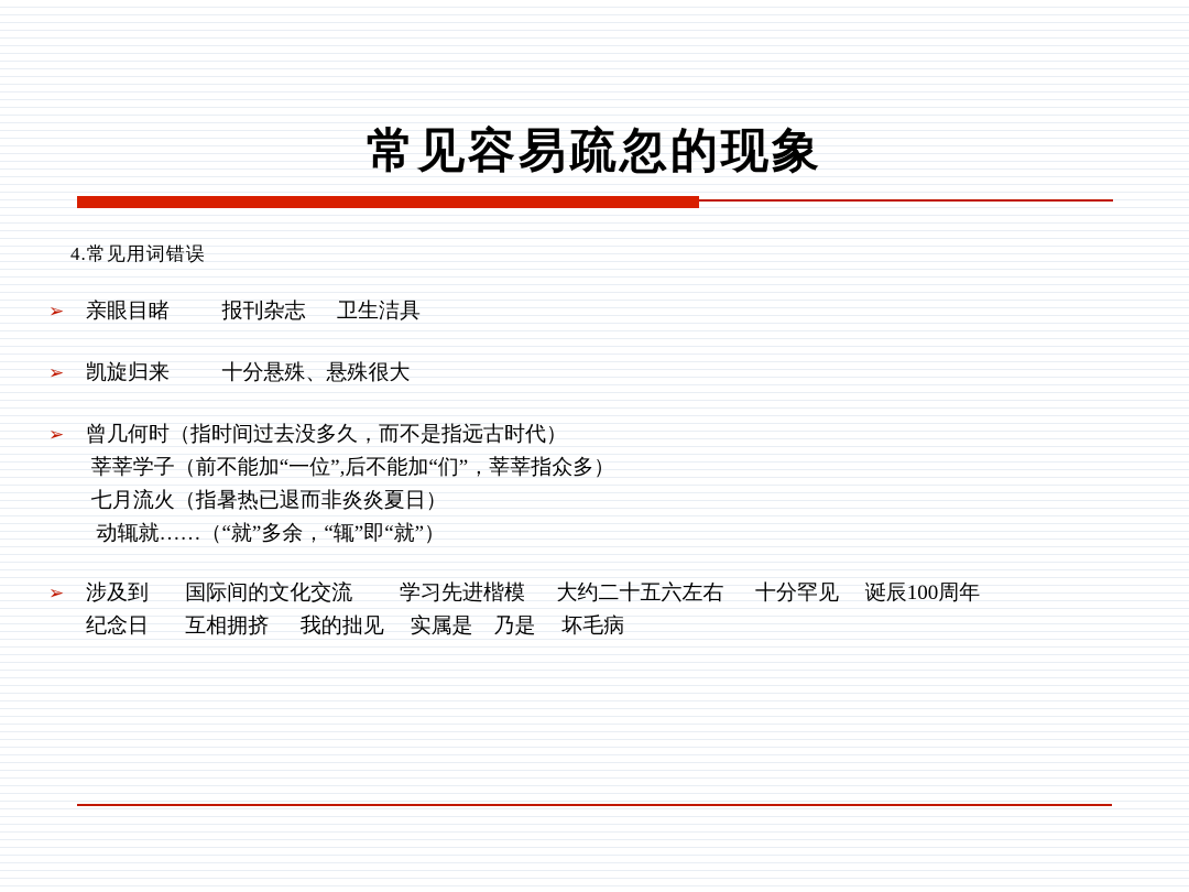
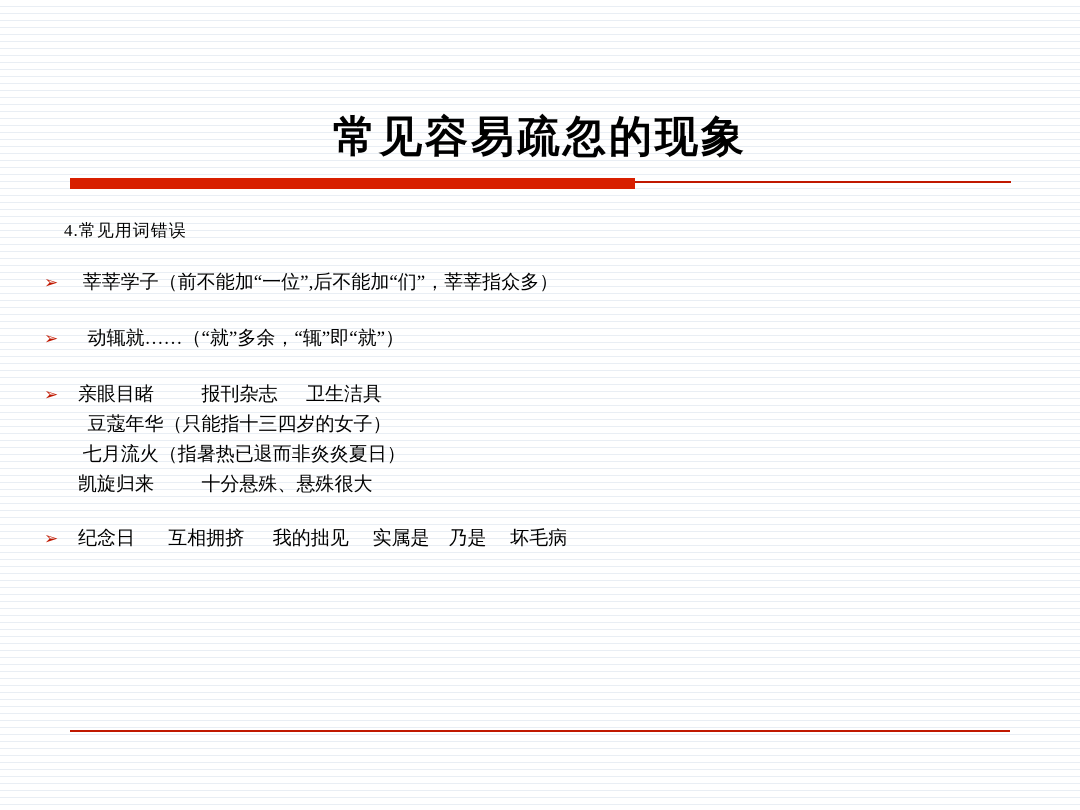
  常见容易疏忽的现象
  4.常见用词错误
  ➢
- 亲眼目睹 报刊杂志 卫生洁具
+ 莘莘学子（前不能加“一位”,后不能加“们”，莘莘指众多）
  ➢
- 凯旋归来 十分悬殊、悬殊很大
+ 动辄就……（“就”多余，“辄”即“就”）
  ➢
- 曾几何时（指时间过去没多久，而不是指远古时代）
- 莘莘学子（前不能加“一位”,后不能加“们”，莘莘指众多）
+ 亲眼目睹 报刊杂志 卫生洁具
+ 豆蔻年华（只能指十三四岁的女子）
  七月流火（指暑热已退而非炎炎夏日）
- 动辄就……（“就”多余，“辄”即“就”）
+ 凯旋归来 十分悬殊、悬殊很大
  ➢
- 涉及到 国际间的文化交流 学习先进楷模 大约二十五六左右 十分罕见 诞辰100周年
  纪念日 互相拥挤 我的拙见 实属是 乃是 坏毛病
